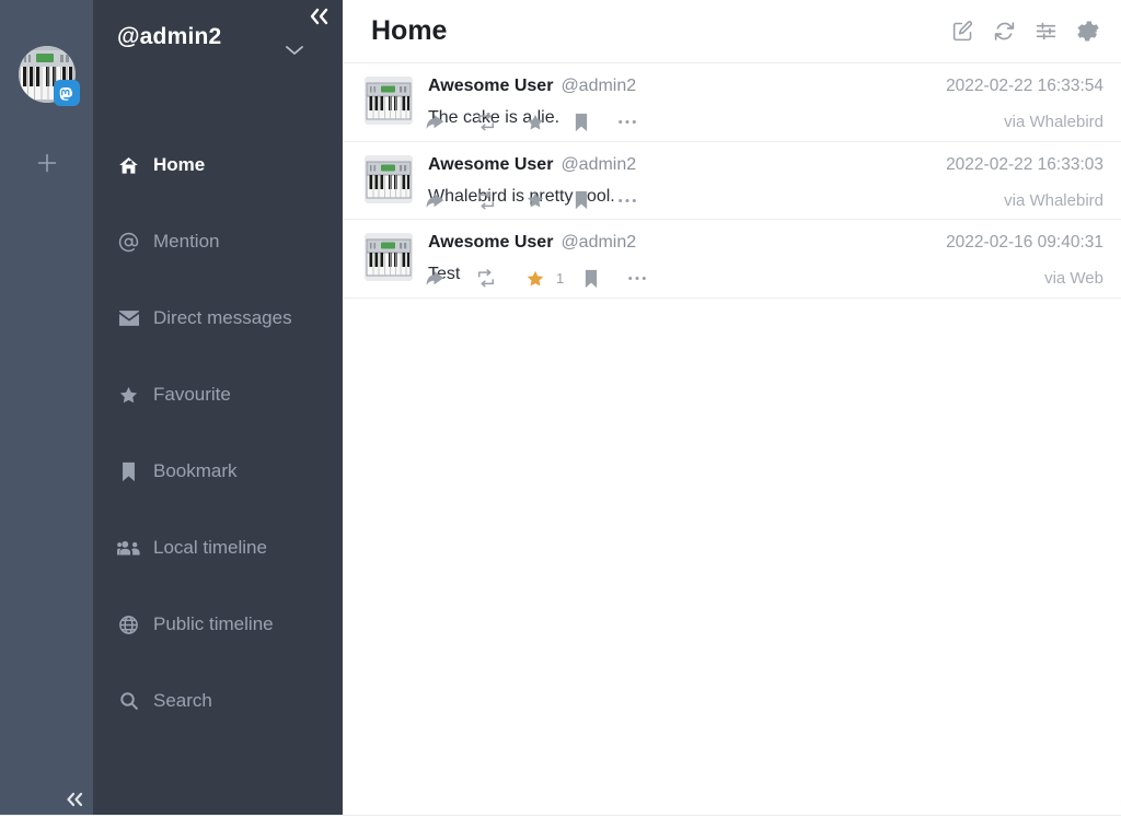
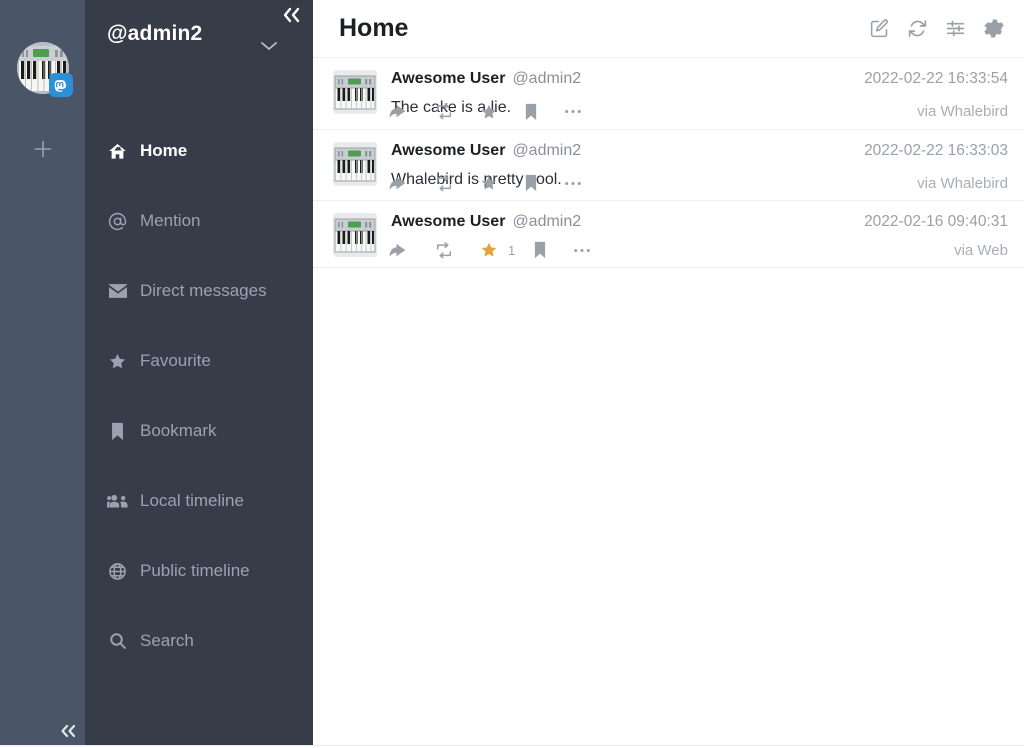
  @admin2
  Home
  Mention
  Direct messages
  Favourite
  Bookmark
  Local timeline
  Public timeline
  Search
  Home
  Awesome User
  @admin2
  2022-02-22 16:33:54
  The cake is a lie.
  via Whalebird
  Awesome User
  @admin2
  2022-02-22 16:33:03
  halebrd isrettyool.
  via Whalebird
  Awesome User
  @admin2
  2022-02-16 09:40:31
- Test
  1
  via Web
